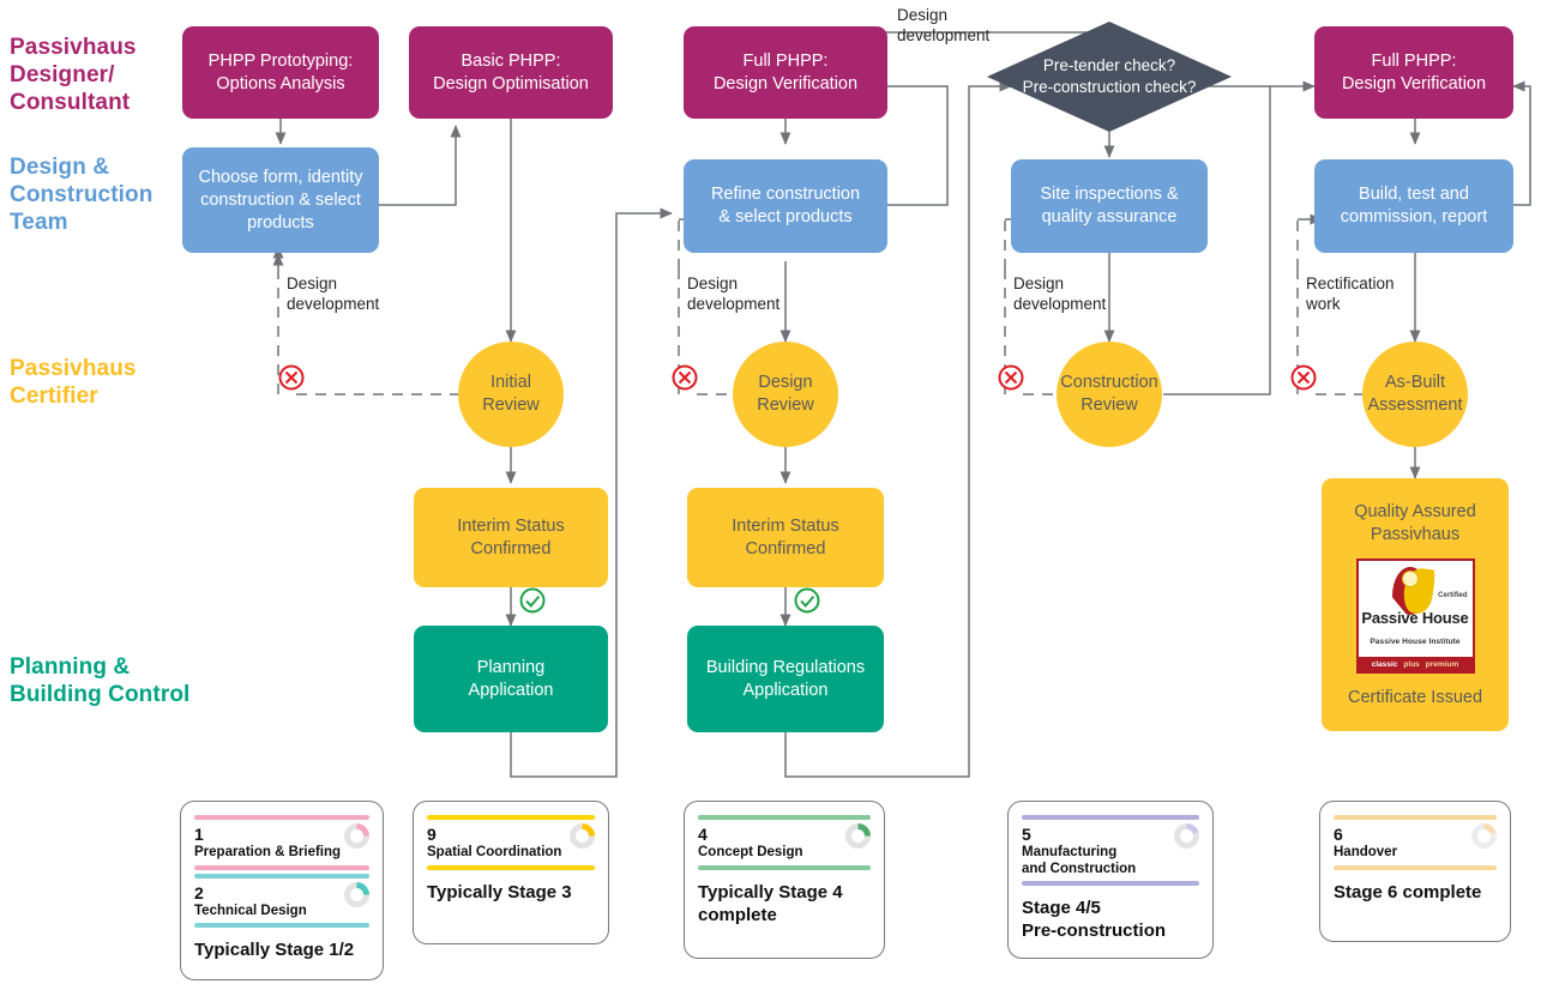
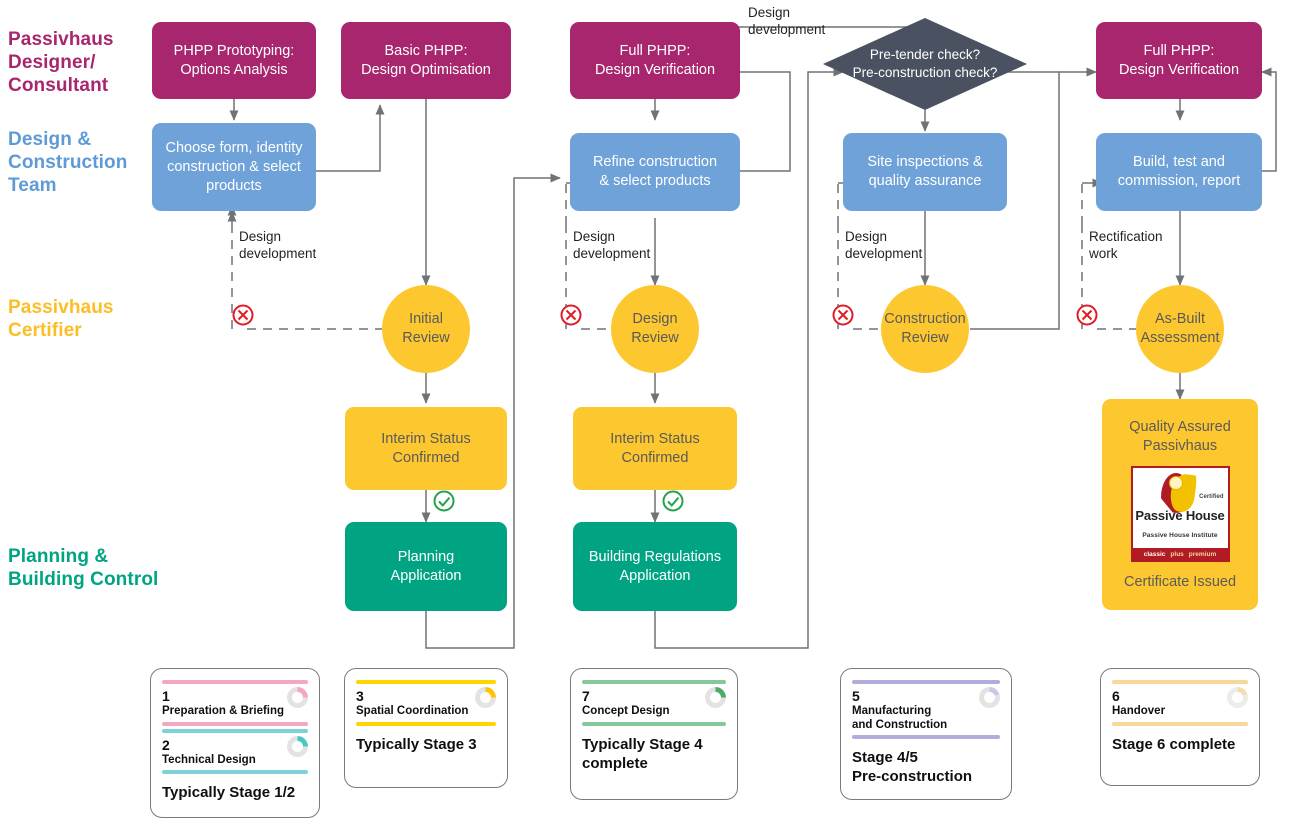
  Passivhaus
  Designer/
  Consultant
  Design &
  Construction
  Team
  Passivhaus
  Certifier
  Planning &
  Building Control
  PHPP Prototyping:
  Options Analysis
  Basic PHPP:
  Design Optimisation
  Full PHPP:
  Design Verification
  Full PHPP:
  Design Verification
  Pre-tender check?
  Pre-construction check?
  Choose form, identity
  construction & select
  products
  Refine construction
  & select products
  Site inspections &
  quality assurance
  Build, test and
  commission, report
  Initial
  Review
  Design
  Review
  Construction
  Review
  As-Built
  Assessment
  Interim Status
  Confirmed
  Interim Status
  Confirmed
  Quality Assured
  Passivhaus
  Passive House
  Certificate Issued
  Planning
  Application
  Building Regulations
  Application
  Design
  development
  Design
  development
  Design
  development
  Design
  development
  Rectification
  work
  1
  Preparation & Briefing
  2
  Technical Design
  Typically Stage 1/2
- 9
+ 3
  Spatial Coordination
  Typically Stage 3
- 4
+ 7
  Concept Design
  Typically Stage 4
  complete
  5
  Manufacturing
  and Construction
  Stage 4/5
  Pre-construction
  6
  Handover
  Stage 6 complete
